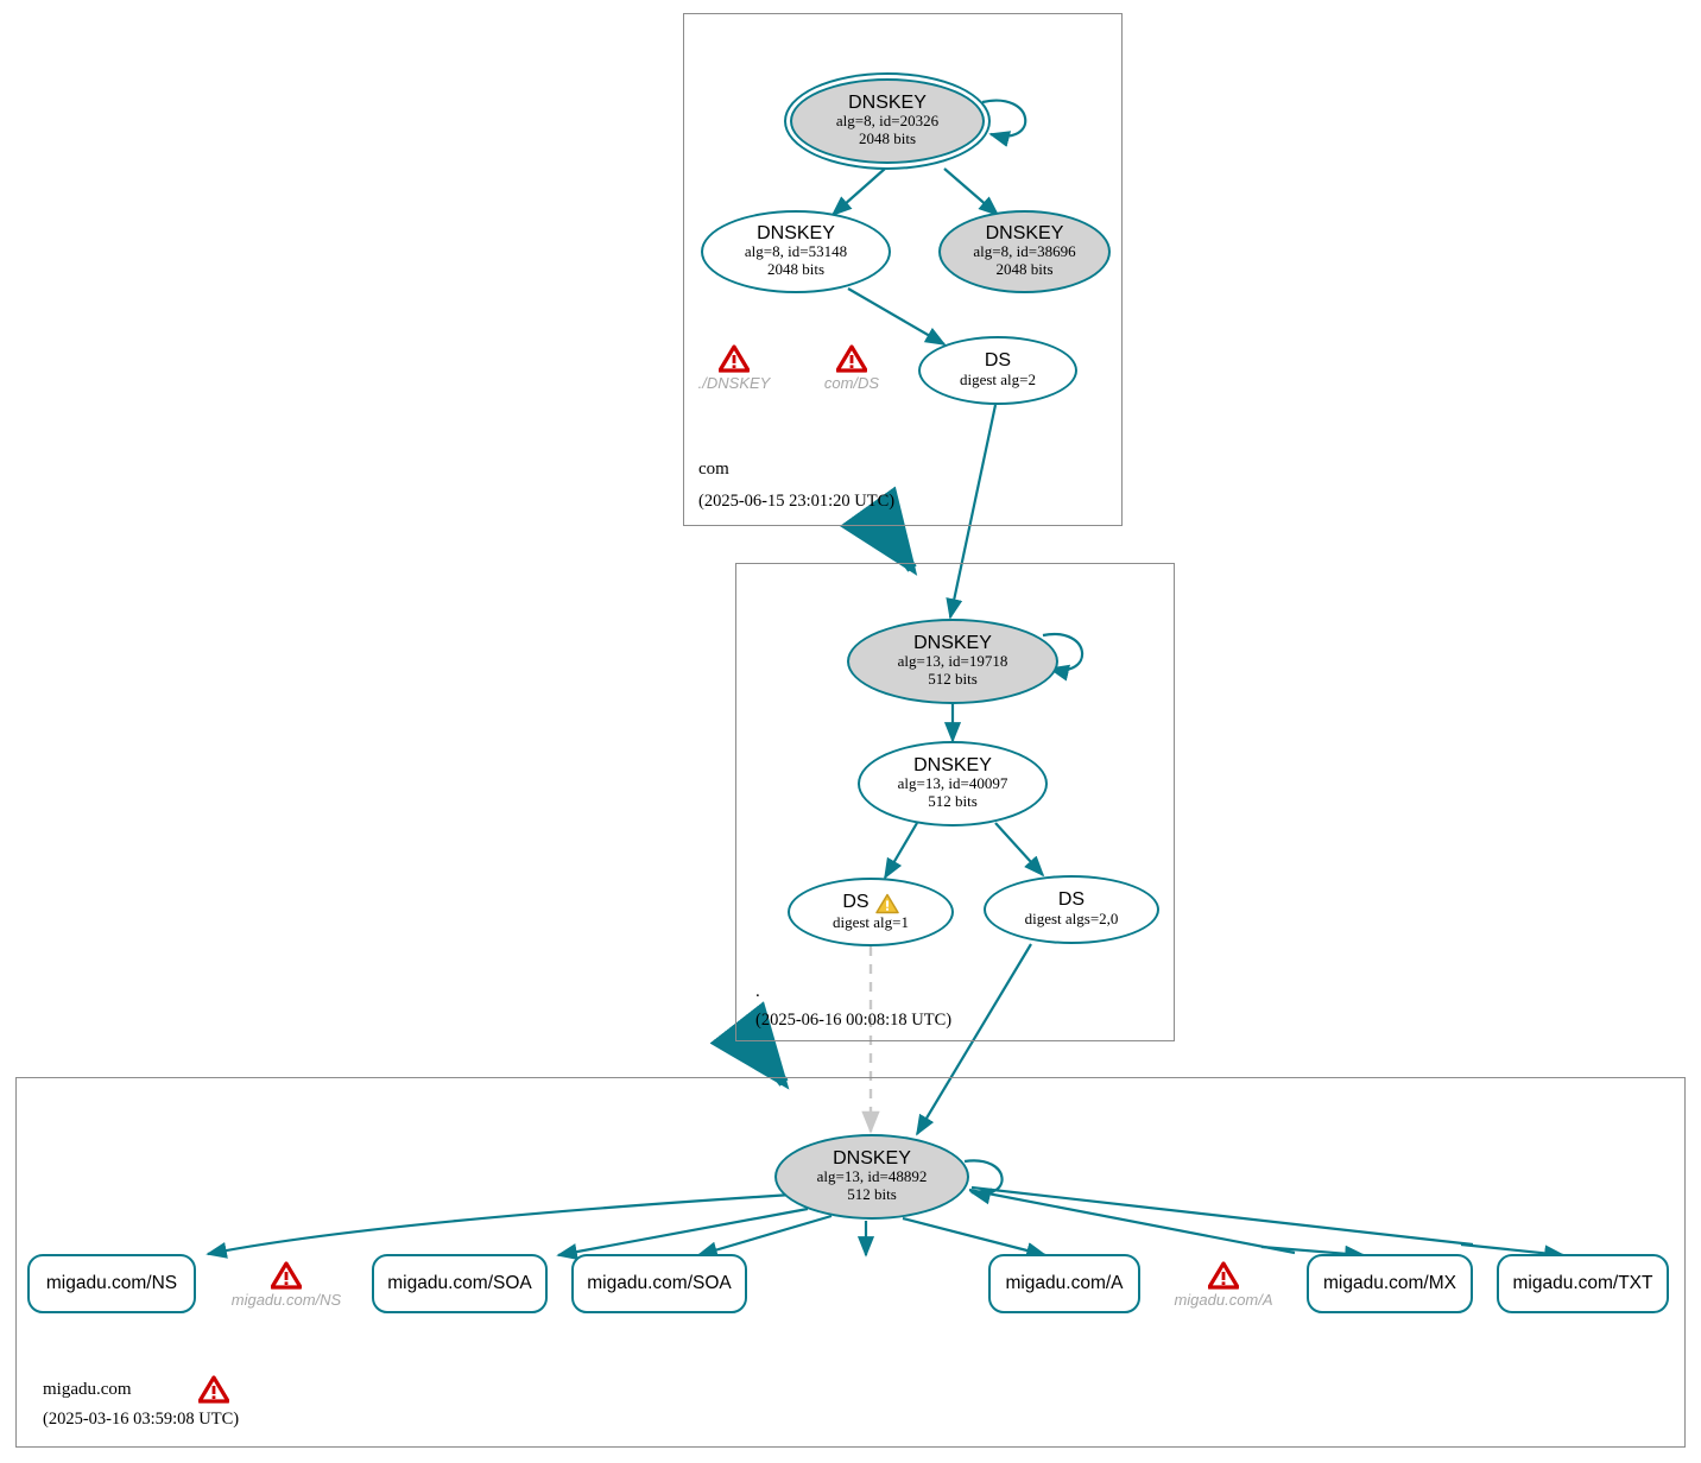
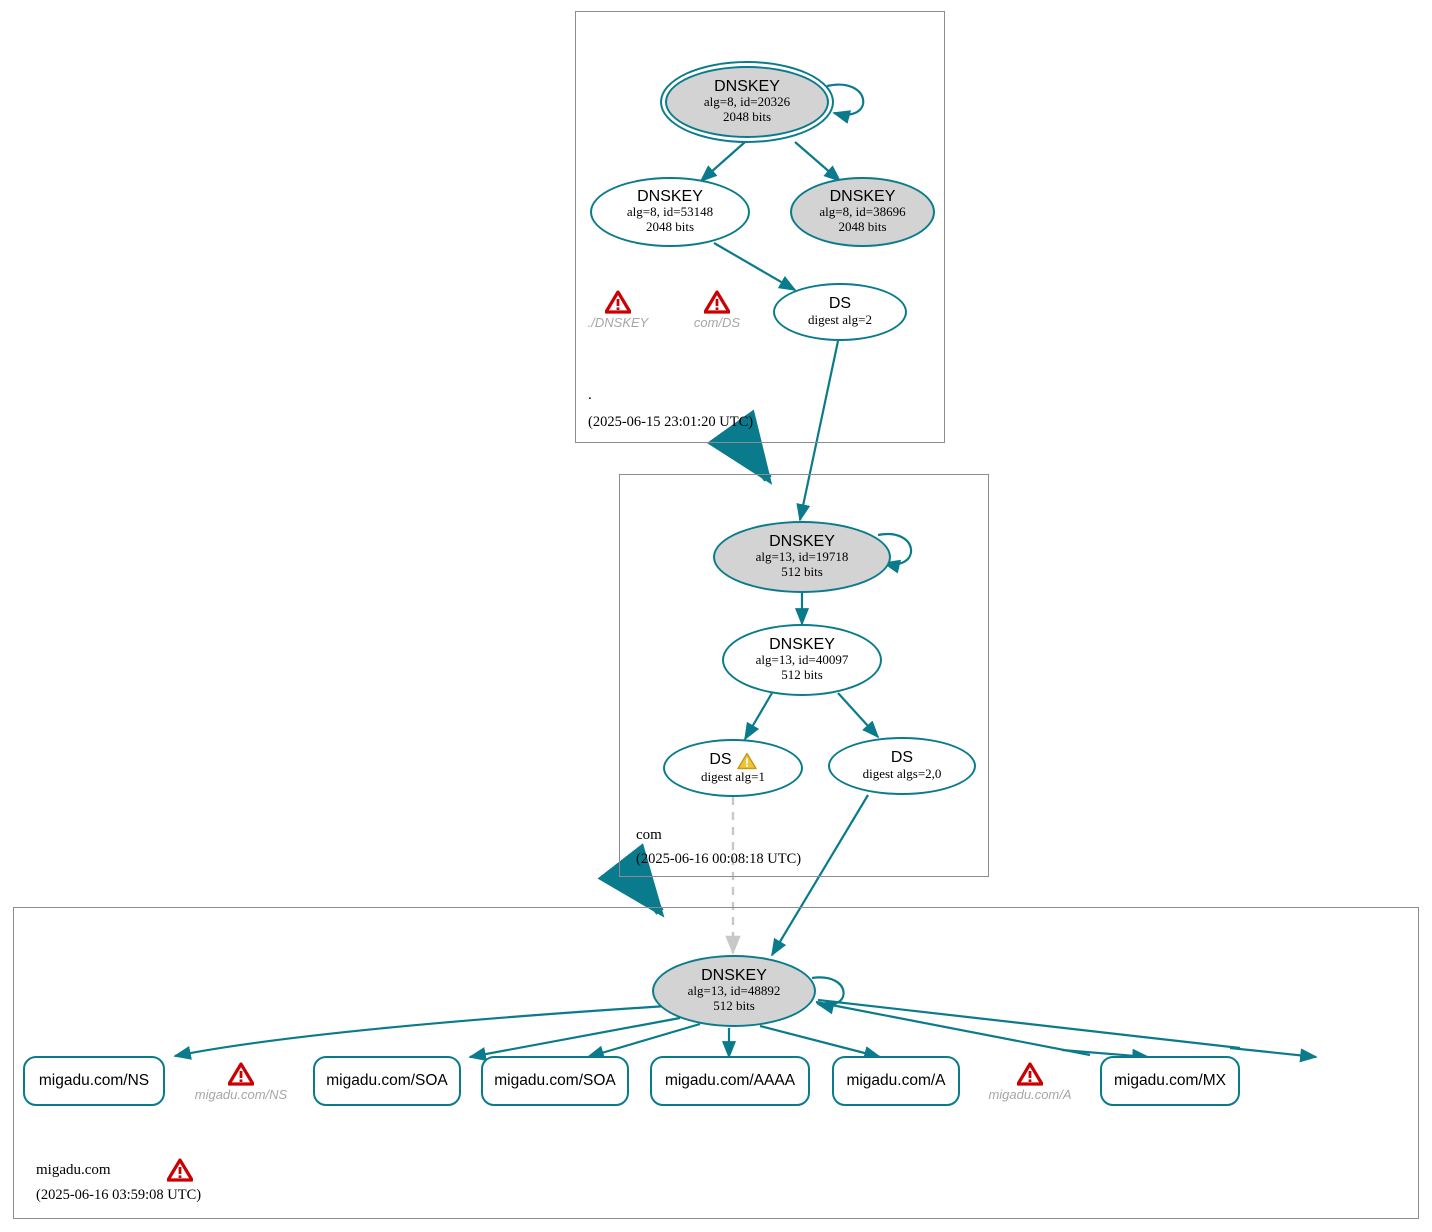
- com
+ .
  (2025-06-15 23:01:20 UTC)
  DNSKEY
  alg=8, id=20326
  2048 bits
  DNSKEY
  alg=8, id=53148
  2048 bits
  DNSKEY
  alg=8, id=38696
  2048 bits
  DS
  digest alg=2
  ./DNSKEY
  com/DS
- .
+ com
  (2025-06-16 00:08:18 UTC)
  DNSKEY
  alg=13, id=19718
  512 bits
  DNSKEY
  alg=13, id=40097
  512 bits
  DS
  digest alg=1
  DS
  digest algs=2,0
  migadu.com
- (2025-03-16 03:59:08 UTC)
+ (2025-06-16 03:59:08 UTC)
  DNSKEY
  alg=13, id=48892
  512 bits
  migadu.com/NS
  migadu.com/SOA
  migadu.com/SOA
+ migadu.com/AAAA
  migadu.com/A
  migadu.com/MX
- migadu.com/TXT
  migadu.com/NS
  migadu.com/A
